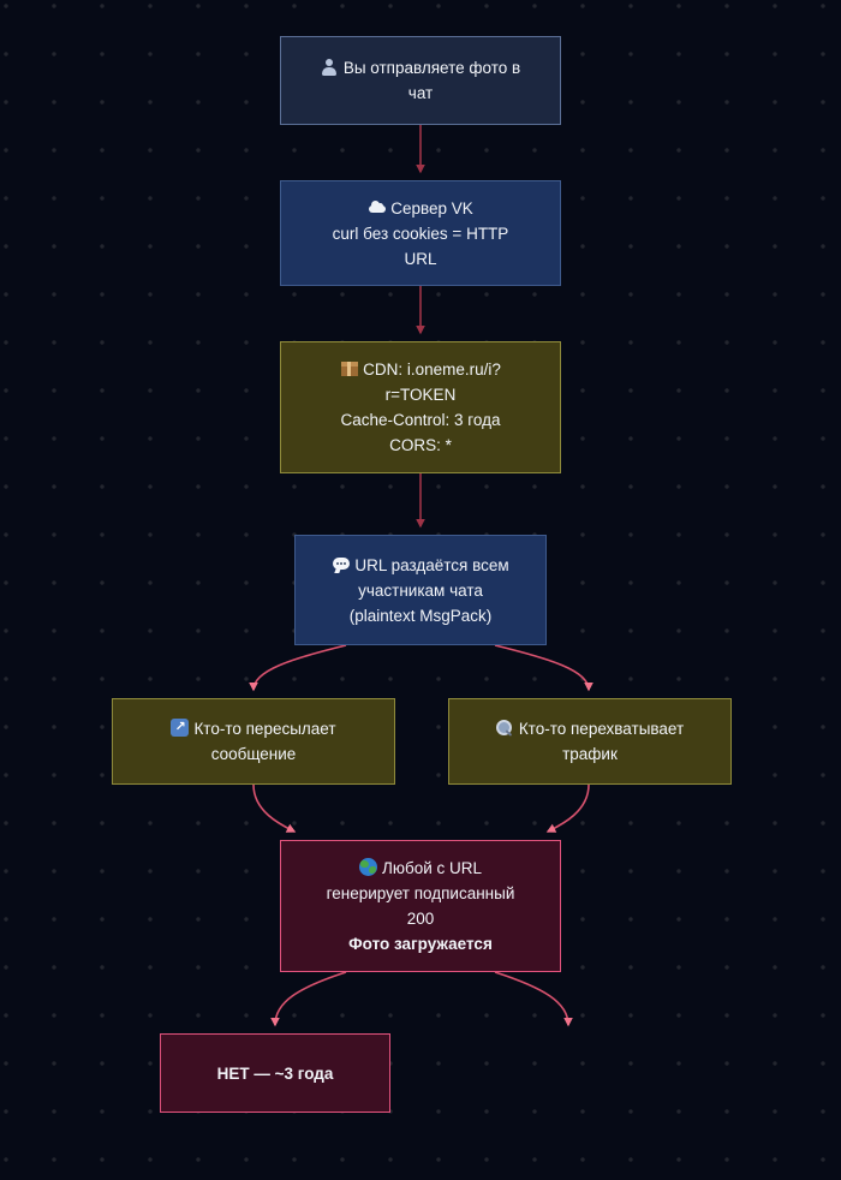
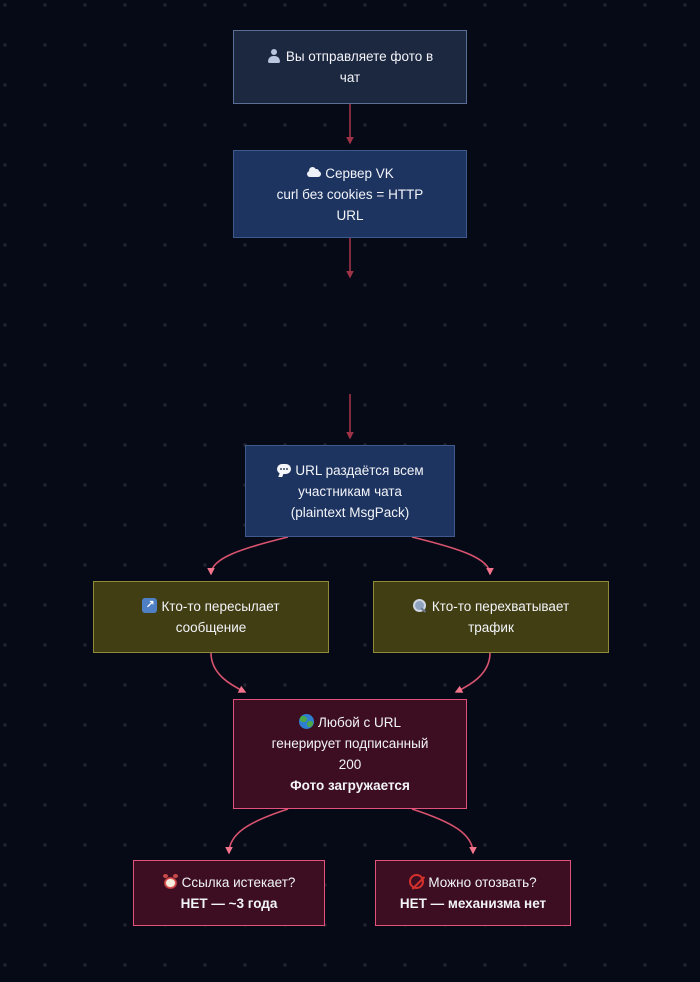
  Вы отправляете фото в
  чат
  Сервер VK
  curl без cookies = HTTP
  URL
- CDN: i.oneme.ru/i?
- r=TOKEN
- Cache-Control: 3 года
- CORS: *
  URL раздаётся всем
  участникам чата
  (plaintext MsgPack)
  ↗
  Кто-то пересылает
  сообщение
  Кто-то перехватывает
  трафик
  Любой с URL
  генерирует подписанный
  200
  Фото загружается
+ Ссылка истекает?
  НЕТ — ~3 года
+ Можно отозвать?
+ НЕТ — механизма нет
